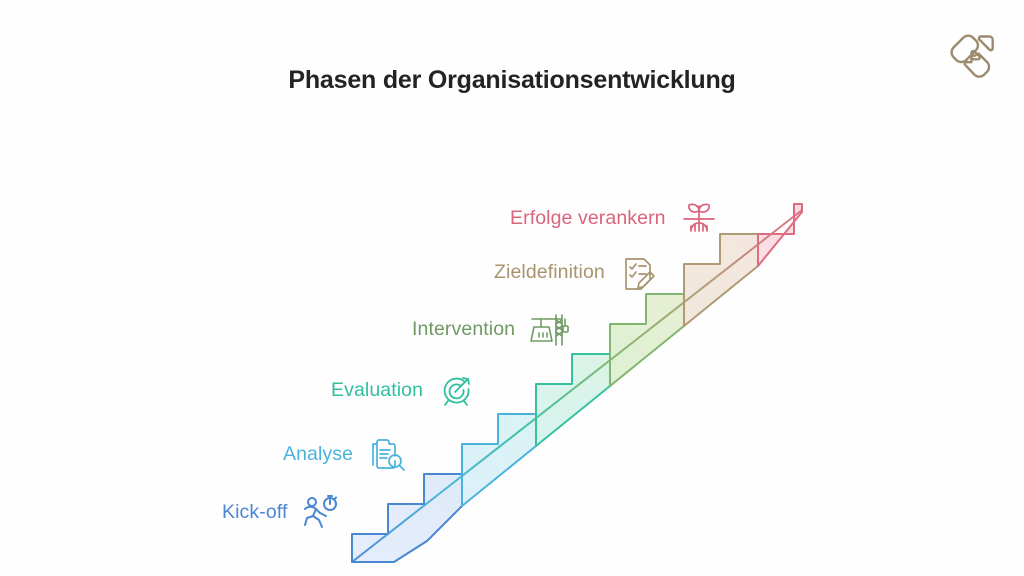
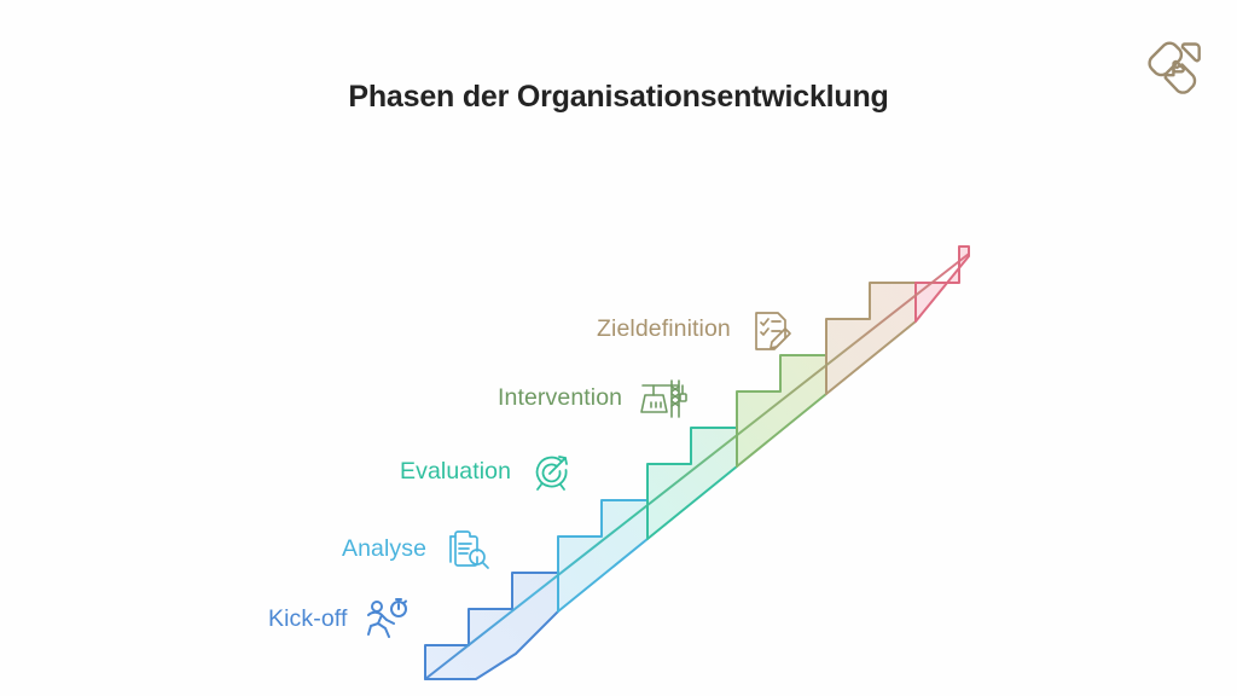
  Phasen der Organisationsentwicklung
- Erfolge verankern
  Zieldefinition
  Intervention
  Evaluation
  Analyse
  Kick-off
